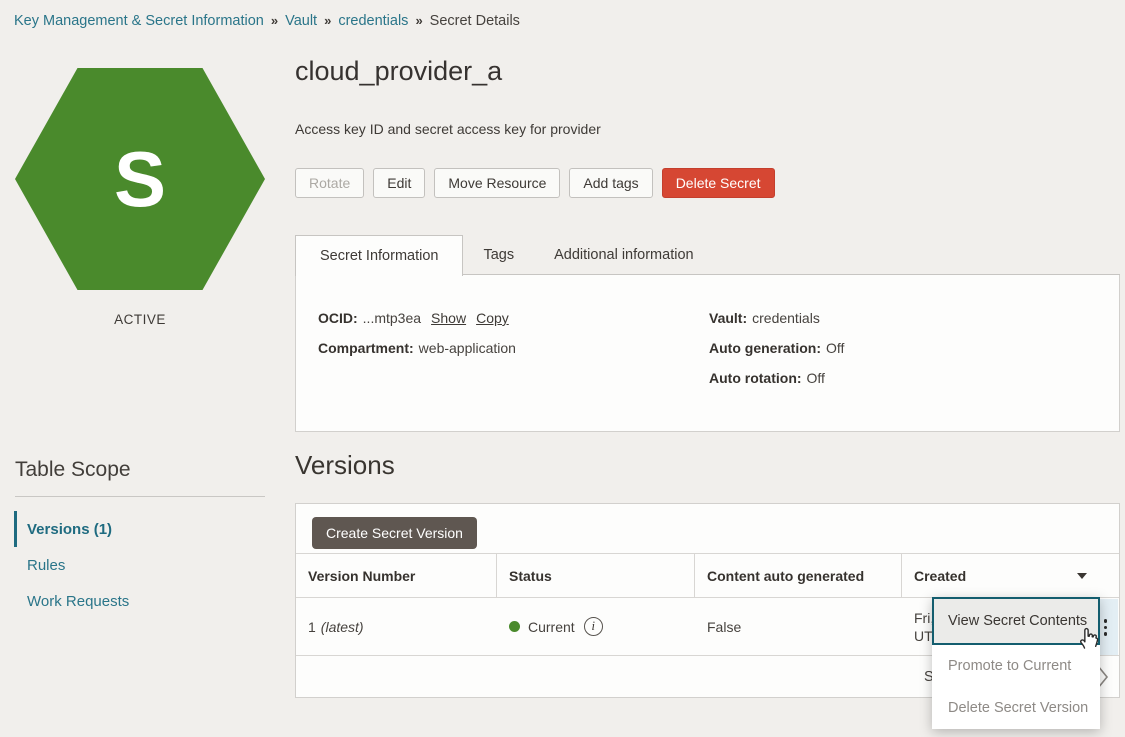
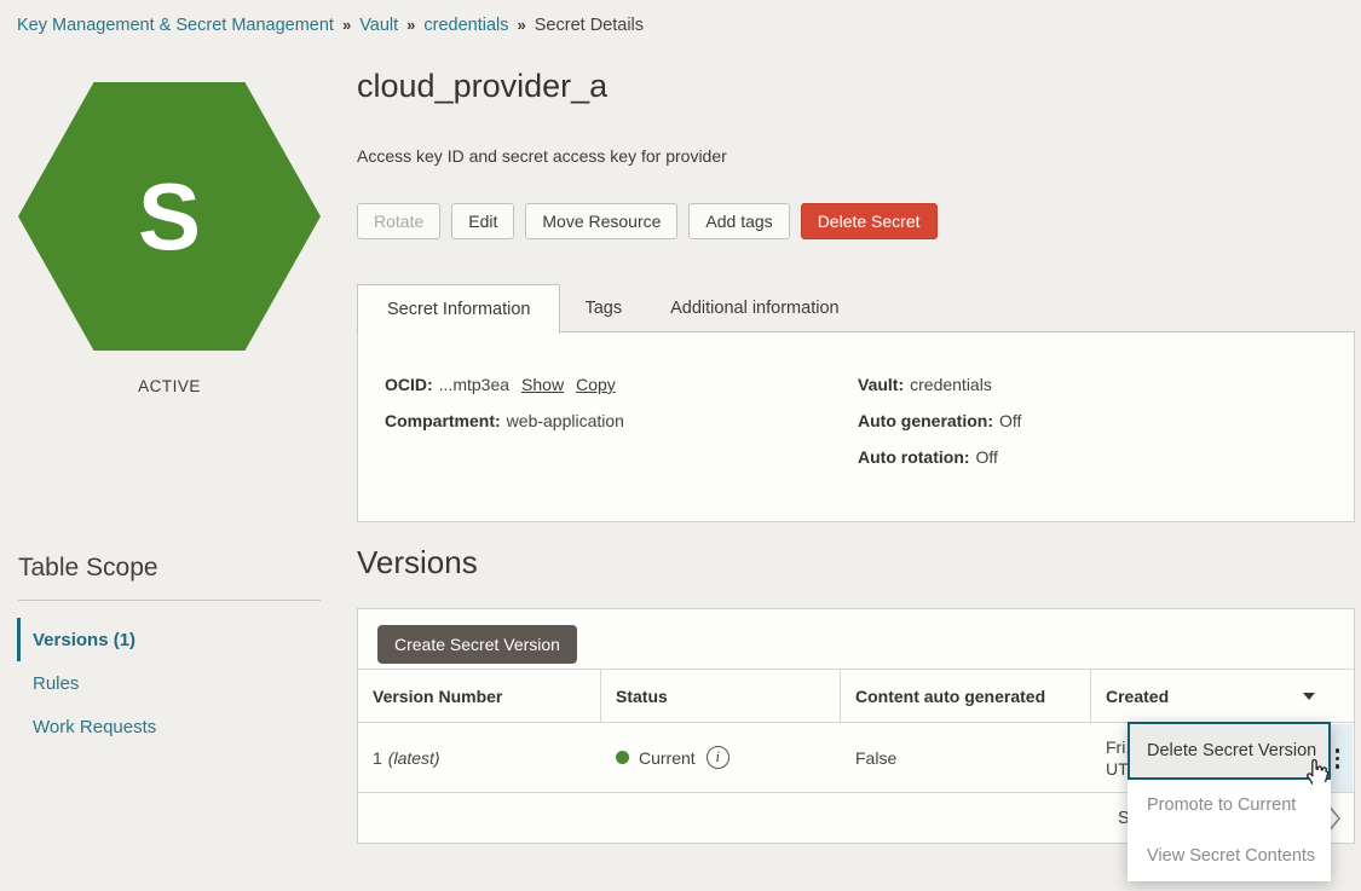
- Key Management & Secret Information » Vault » credentials » Secret Details
+ Key Management & Secret Management » Vault » credentials » Secret Details
  S
  ACTIVE
  cloud_provider_a
  Access key ID and secret access key for provider
  Rotate
  Edit
  Move Resource
  Add tags
  Delete Secret
  Secret Information
  Tags
  Additional information
  OCID: ...mtp3ea Show Copy
  Compartment: web-application
  Vault: credentials
  Auto generation: Off
  Auto rotation: Off
  Table Scope
  Versions (1)
  Rules
  Work Requests
  Versions
  Create Secret Version
  Version Number
  Status
  Content auto generated
  Created
  1
  (latest)
  Current
  i
  False
  Fri
  S
- View Secret Contents
+ Delete Secret Version
  Promote to Current
- Delete Secret Version
+ View Secret Contents
